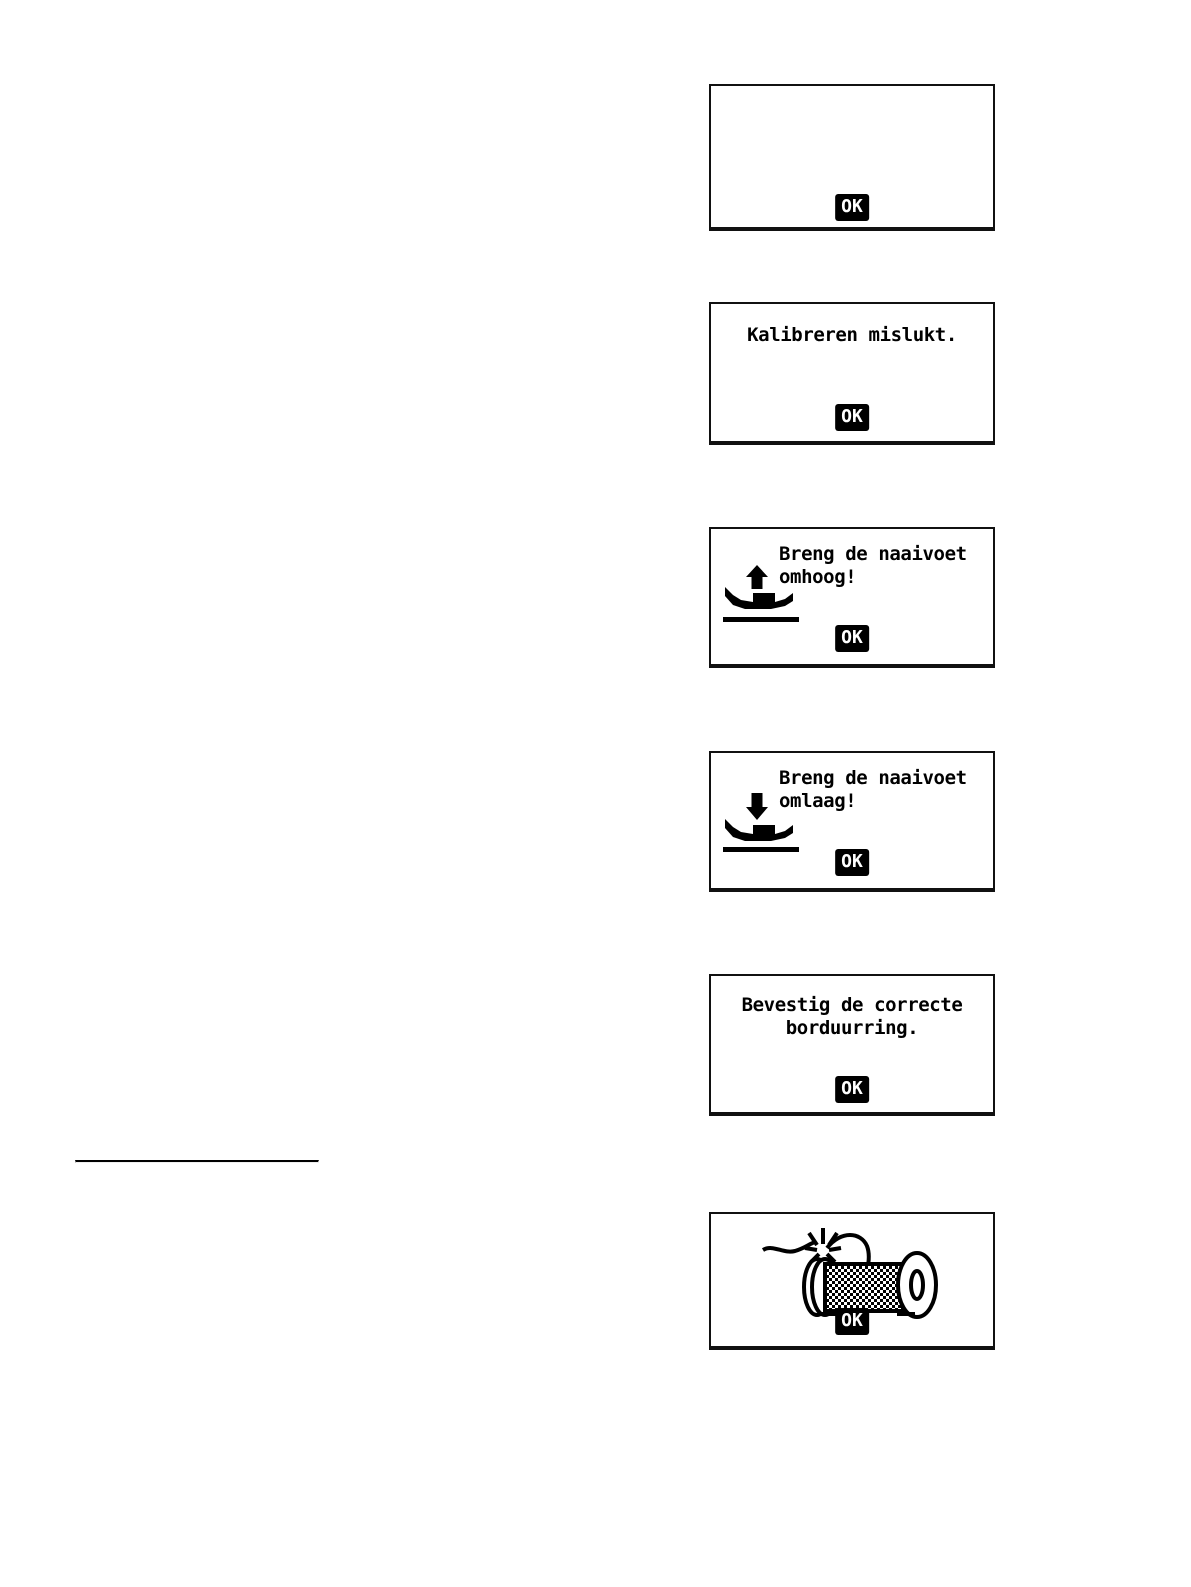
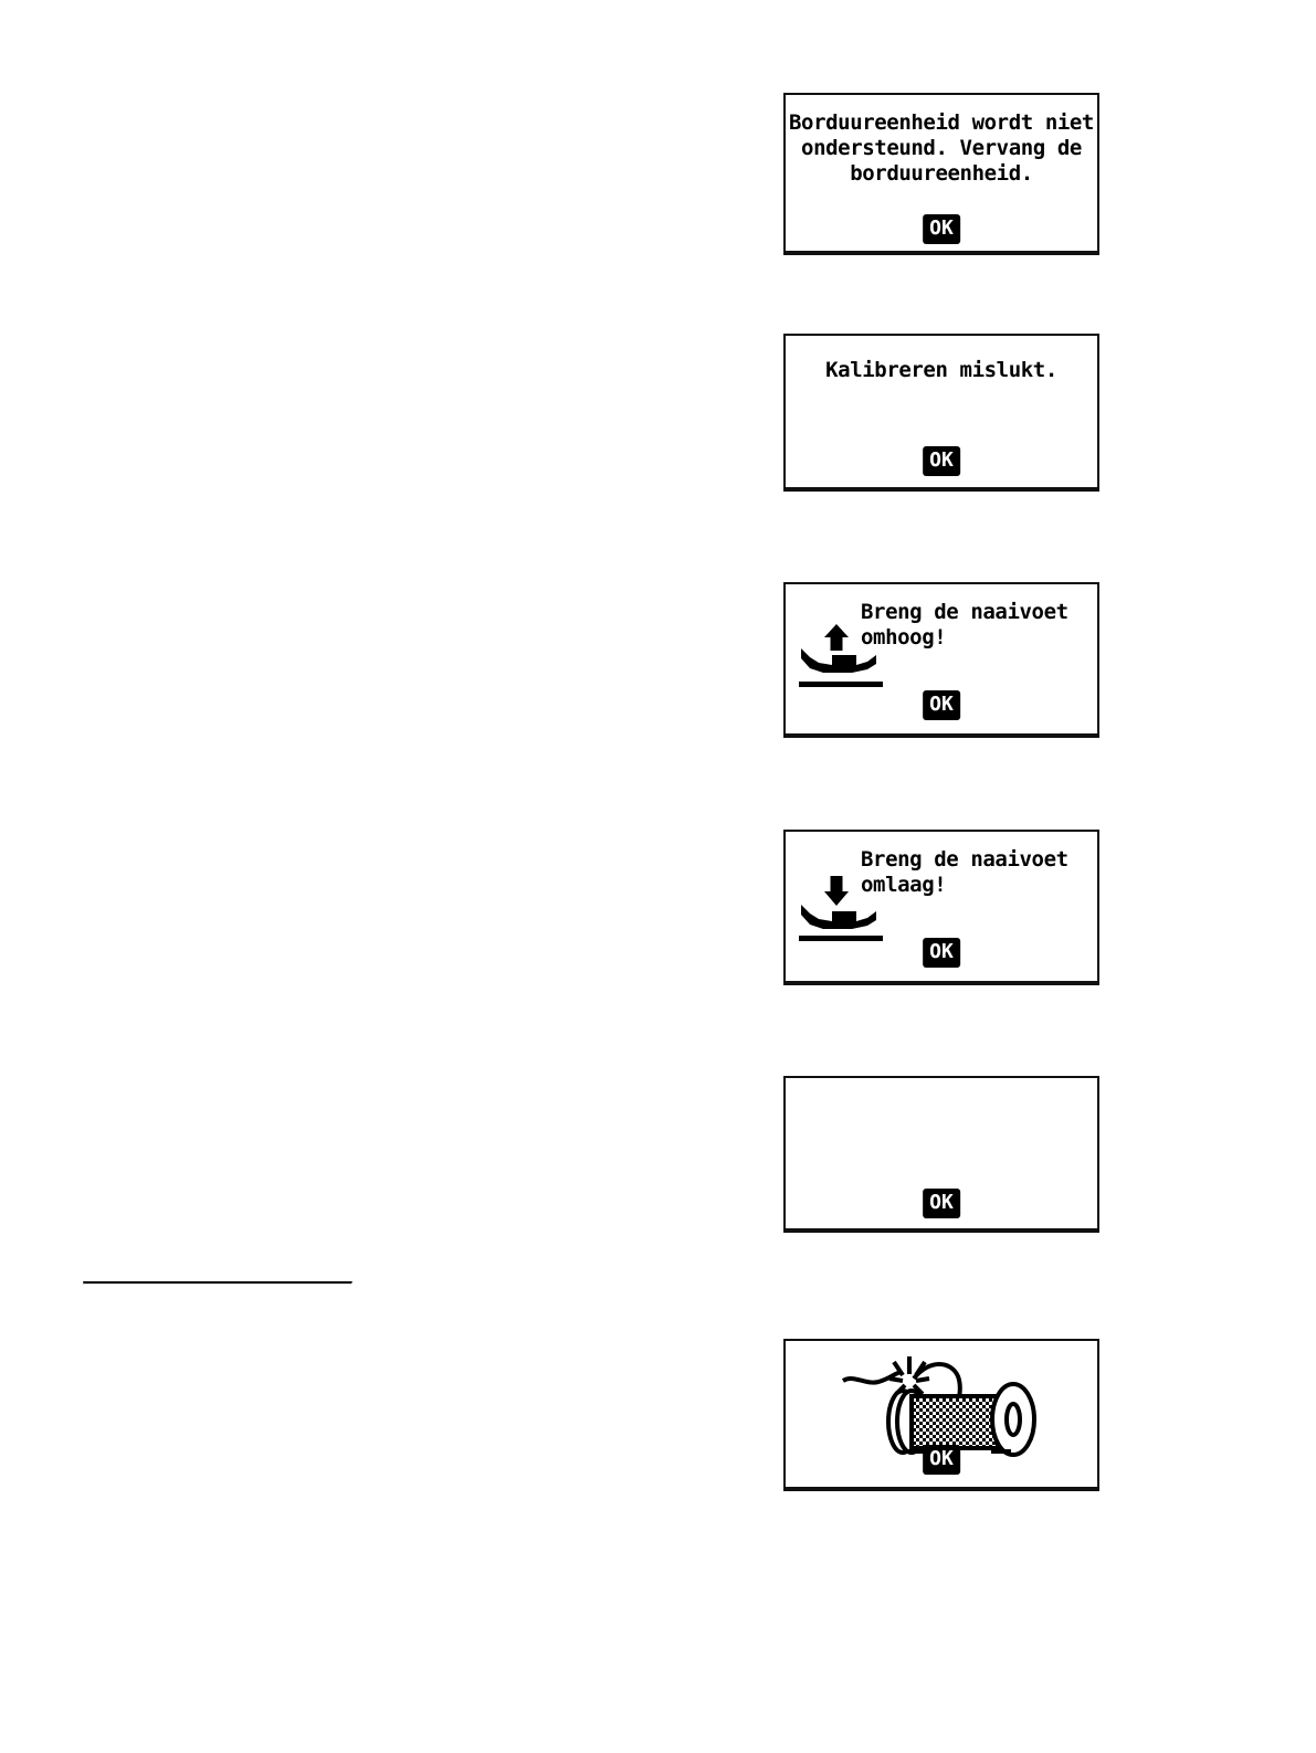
+ Borduureenheid wordt niet
+ ondersteund. Vervang de
+ borduureenheid.
  OK
  Kalibreren mislukt.
  OK
  Breng de naaivoet
  omhoog!
  OK
  Breng de naaivoet
  omlaag!
  OK
- Bevestig de correcte
- borduurring.
  OK
  OK
